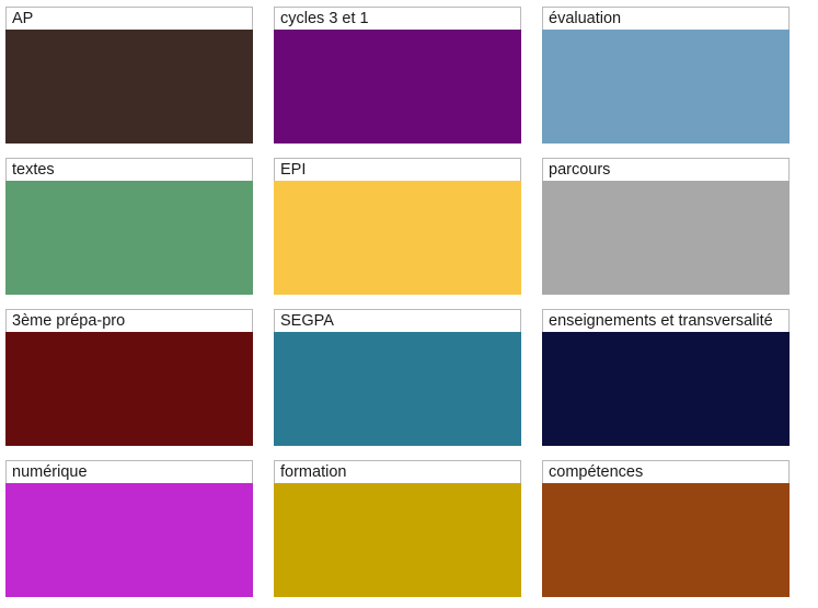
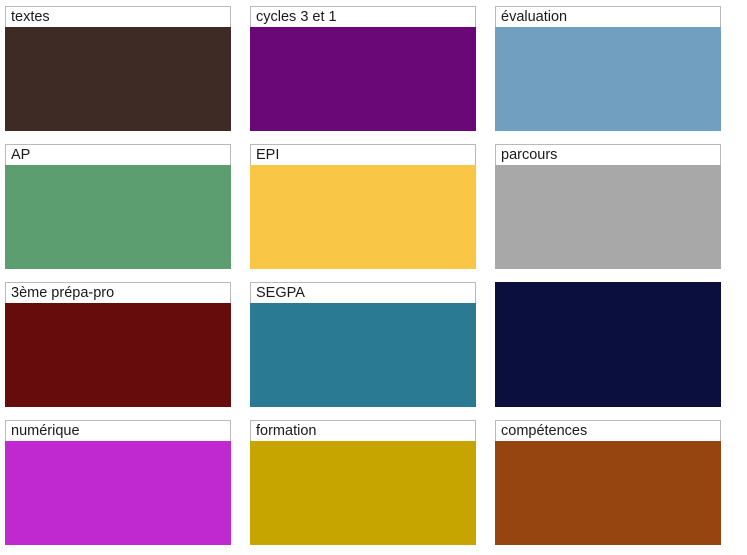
- AP
+ textes
  cycles 3 et 1
  évaluation
- textes
+ AP
  EPI
  parcours
  3ème prépa-pro
  SEGPA
- enseignements et transversalité
  numérique
  formation
  compétences
